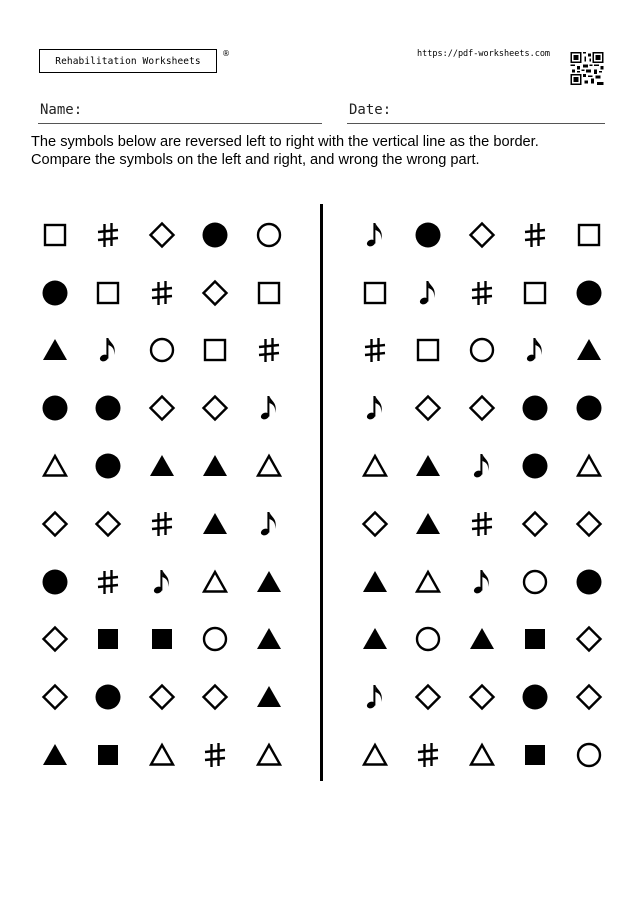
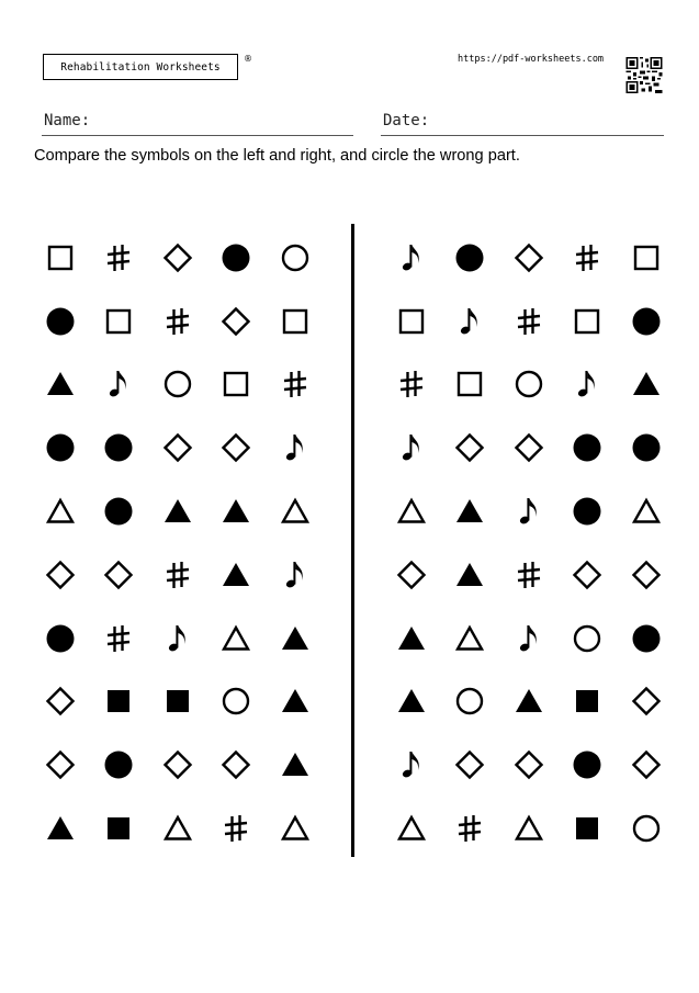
  Rehabilitation Worksheets
  ®
  https://pdf-worksheets.com
  Name:
  Date:
- The symbols below are reversed left to right with the vertical line as the border.
- Compare the symbols on the left and right, and wrong the wrong part.
+ Compare the symbols on the left and right, and circle the wrong part.
